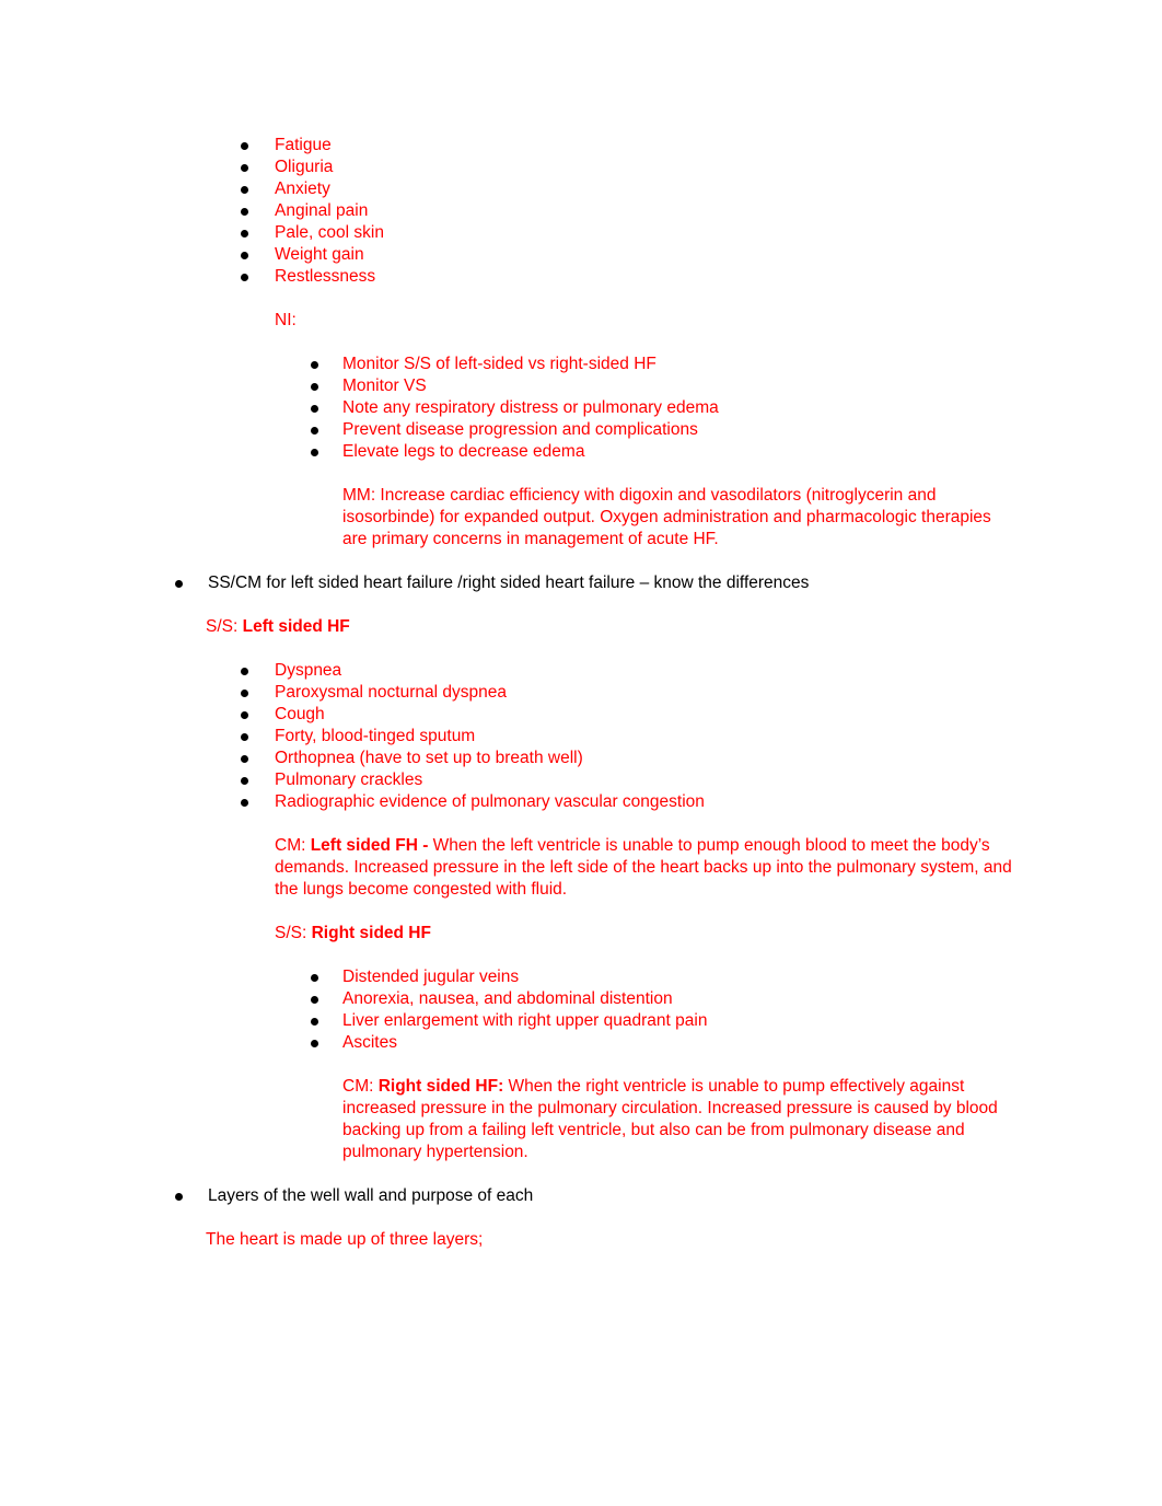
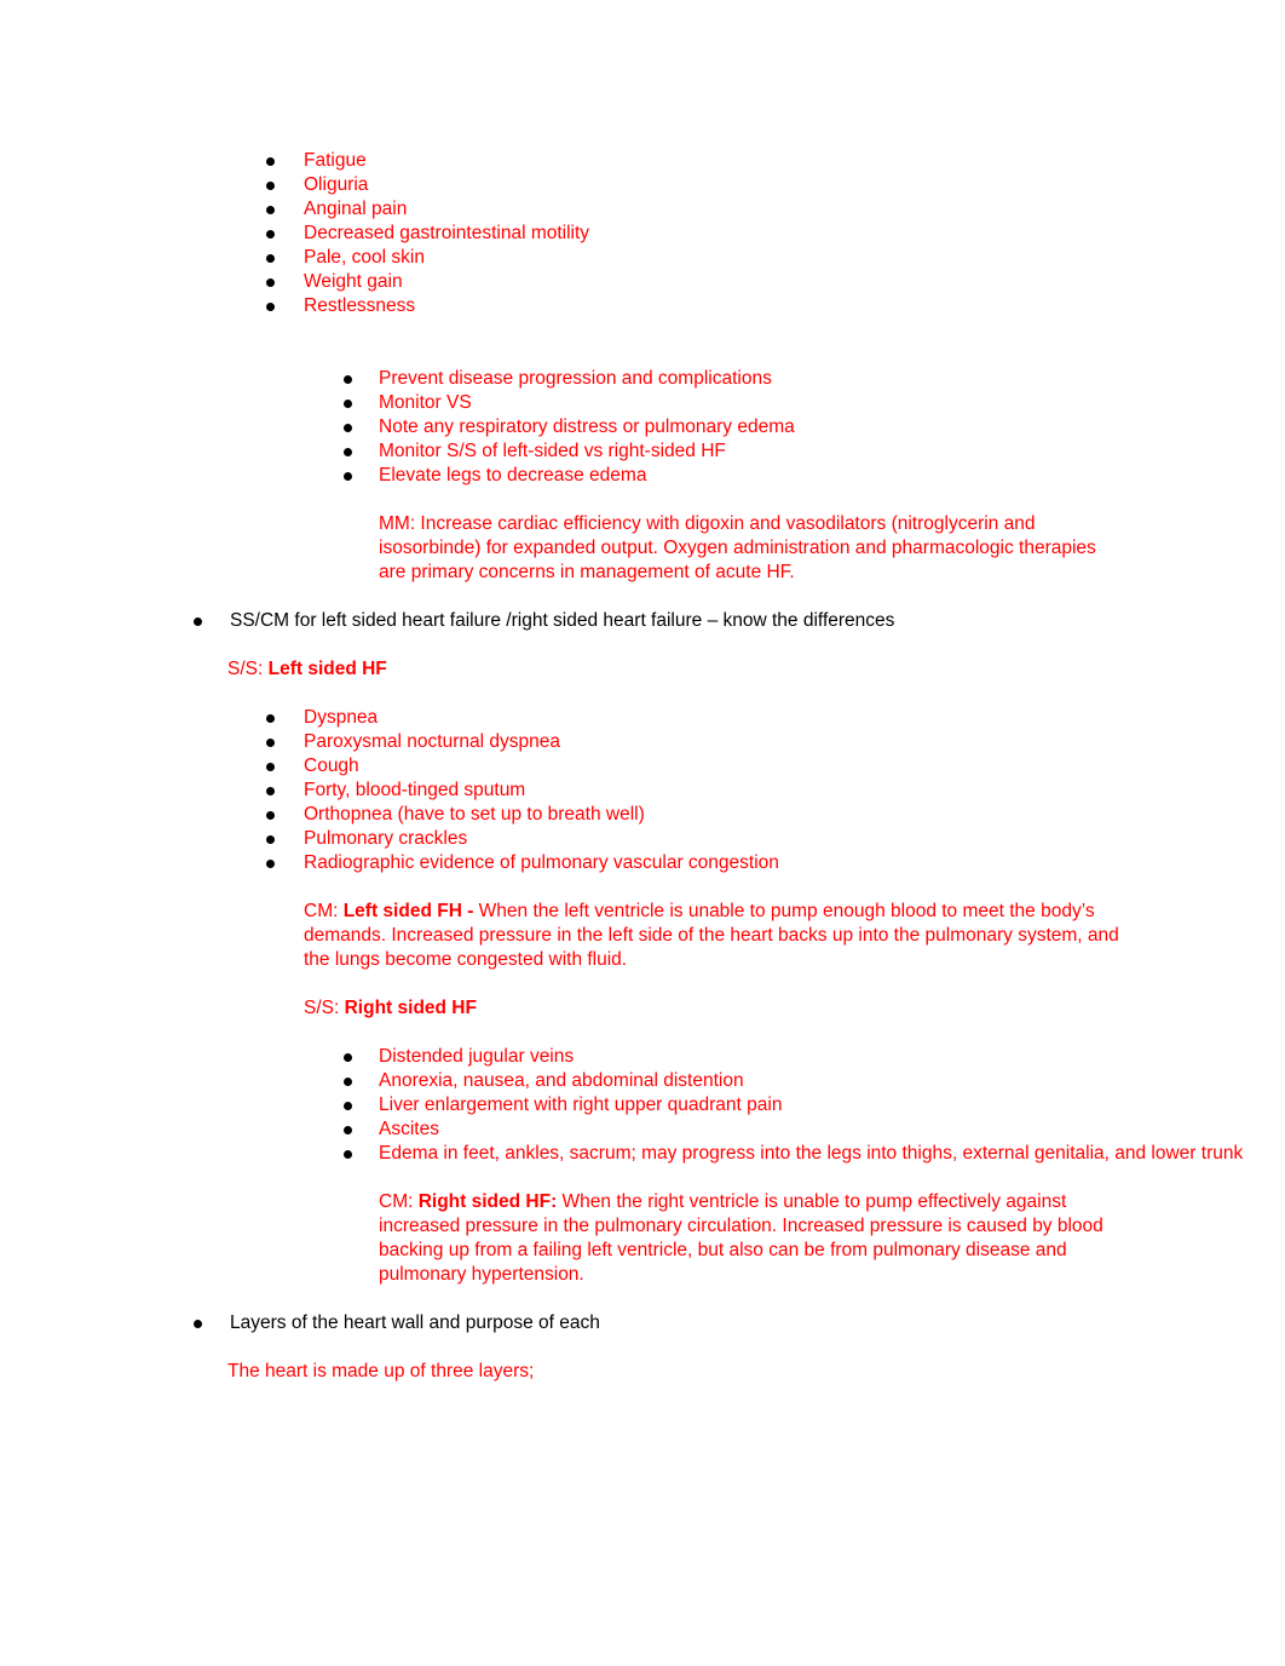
  Fatigue
  Oliguria
- Anxiety
  Anginal pain
+ Decreased gastrointestinal motility
  Pale, cool skin
  Weight gain
  Restlessness
- NI:
- Monitor S/S of left-sided vs right-sided HF
+ Prevent disease progression and complications
  Monitor VS
  Note any respiratory distress or pulmonary edema
- Prevent disease progression and complications
+ Monitor S/S of left-sided vs right-sided HF
  Elevate legs to decrease edema
  MM: Increase cardiac efficiency with digoxin and vasodilators (nitroglycerin and isosorbinde) for expanded output. Oxygen administration and pharmacologic therapies are primary concerns in management of acute HF.
  SS/CM for left sided heart failure /right sided heart failure – know the differences
  S/S: Left sided HF
  Dyspnea
  Paroxysmal nocturnal dyspnea
  Cough
  Forty, blood-tinged sputum
  Orthopnea (have to set up to breath well)
  Pulmonary crackles
  Radiographic evidence of pulmonary vascular congestion
  CM: Left sided FH - When the left ventricle is unable to pump enough blood to meet the body’s demands. Increased pressure in the left side of the heart backs up into the pulmonary system, and the lungs become congested with fluid.
  S/S: Right sided HF
  Distended jugular veins
  Anorexia, nausea, and abdominal distention
  Liver enlargement with right upper quadrant pain
  Ascites
+ Edema in feet, ankles, sacrum; may progress into the legs into thighs, external genitalia, and lower trunk
  CM: Right sided HF: When the right ventricle is unable to pump effectively against increased pressure in the pulmonary circulation. Increased pressure is caused by blood backing up from a failing left ventricle, but also can be from pulmonary disease and pulmonary hypertension.
- Layers of the well wall and purpose of each
+ Layers of the heart wall and purpose of each
  The heart is made up of three layers;
